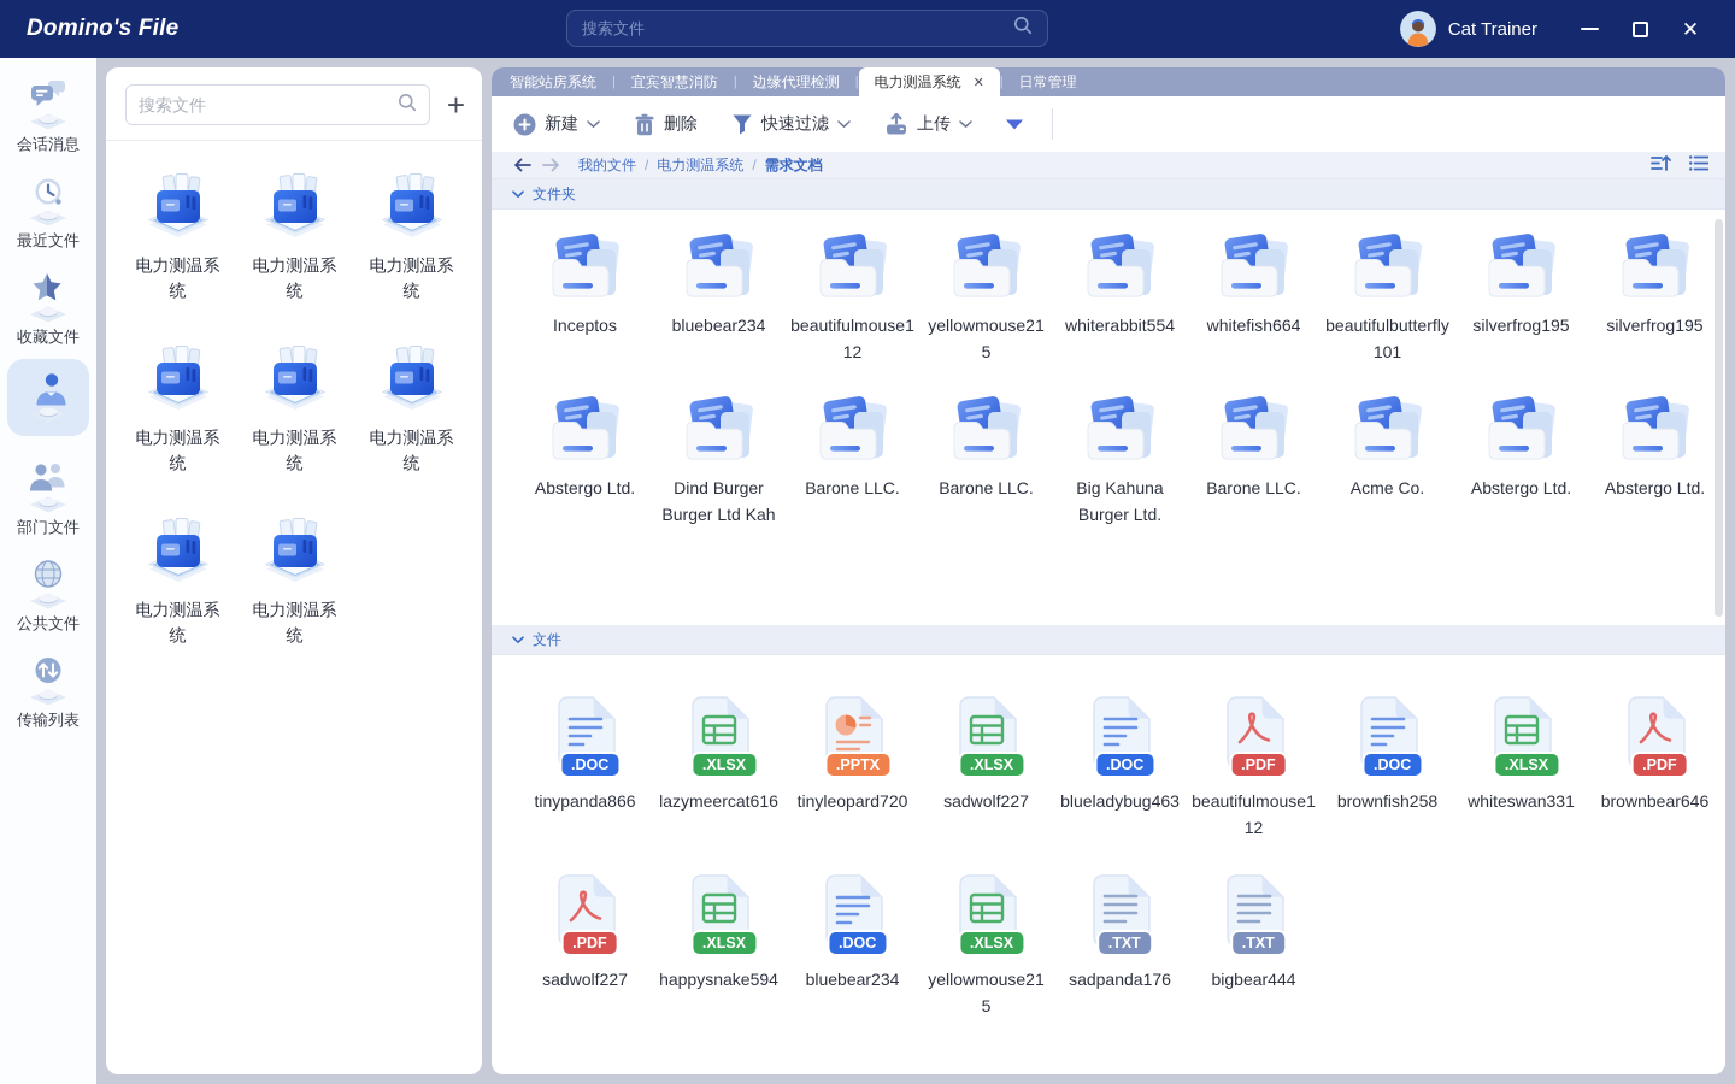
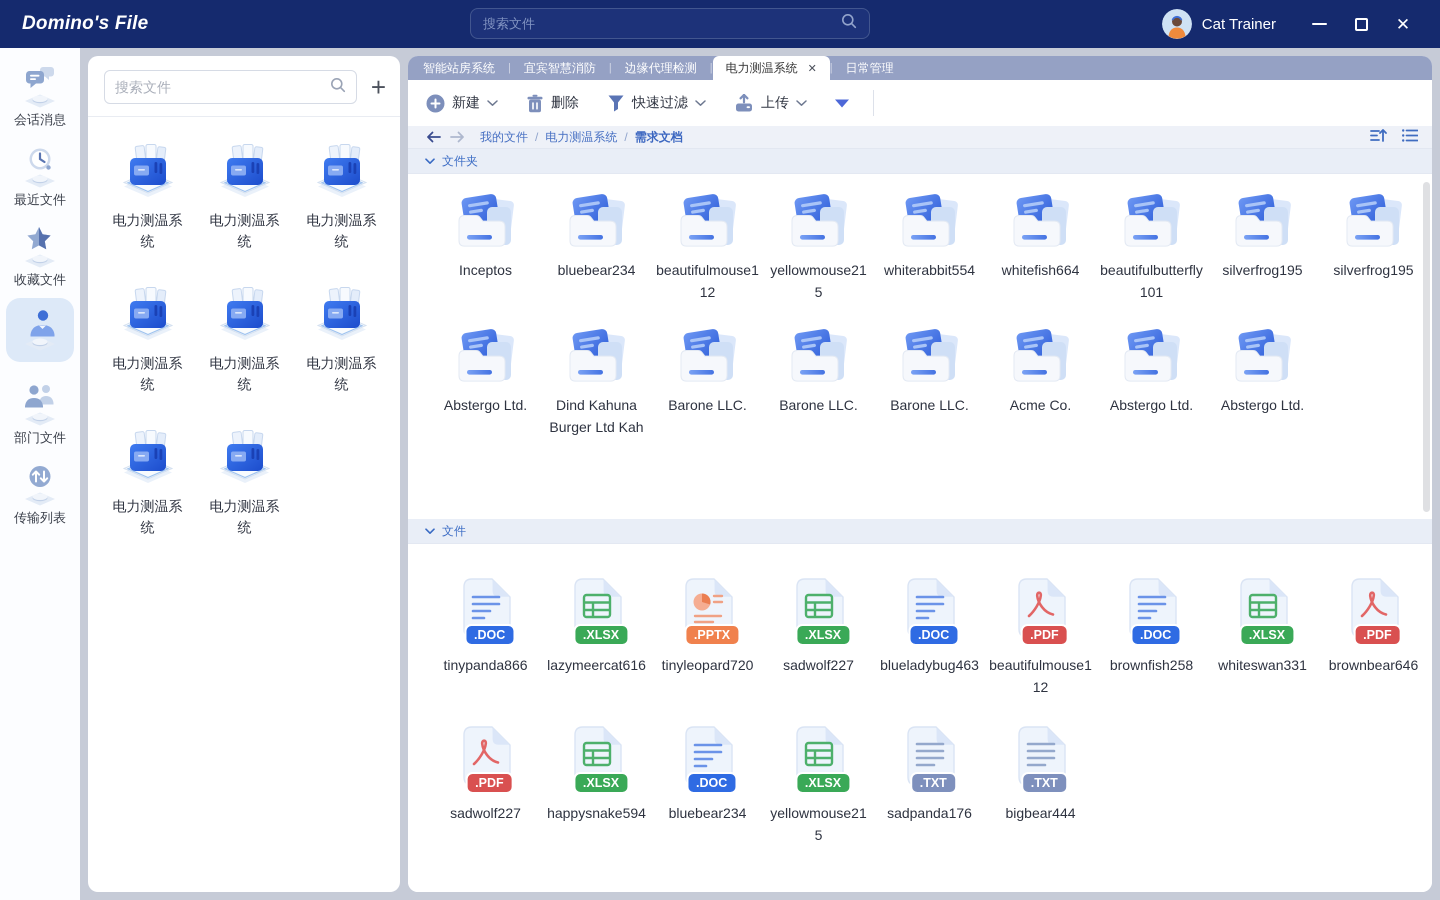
  Domino's File
  搜索文件
  Cat Trainer
  ✕
  会话消息
  最近文件
  收藏文件
  部门文件
- 公共文件
  传输列表
  搜索文件
  +
  电力测温系统
  电力测温系统
  电力测温系统
  电力测温系统
  电力测温系统
  电力测温系统
  电力测温系统
  电力测温系统
  智能站房系统
  |
  宜宾智慧消防
  |
  边缘代理检测
  |
  电力测温系统
  ✕
  |
  日常管理
  新建
  删除
  快速过滤
  上传
  我的文件
  /
  电力测温系统
  /
  需求文档
  文件夹
  Inceptos
  bluebear234
  beautifulmouse112
  yellowmouse215
  whiterabbit554
  whitefish664
  beautifulbutterfly101
  silverfrog195
  silverfrog195
  Abstergo Ltd.
- Dind Burger Burger Ltd Kah
+ Dind Kahuna Burger Ltd Kah
  Barone LLC.
  Barone LLC.
- Big Kahuna Burger Ltd.
  Barone LLC.
  Acme Co.
  Abstergo Ltd.
  Abstergo Ltd.
  文件
  .DOC
  tinypanda866
  .XLSX
  lazymeercat616
  .PPTX
  tinyleopard720
  .XLSX
  sadwolf227
  .DOC
  blueladybug463
  .PDF
  beautifulmouse112
  .DOC
  brownfish258
  .XLSX
  whiteswan331
  .PDF
  brownbear646
  .PDF
  sadwolf227
  .XLSX
  happysnake594
  .DOC
  bluebear234
  .XLSX
  yellowmouse215
  .TXT
  sadpanda176
  .TXT
  bigbear444
